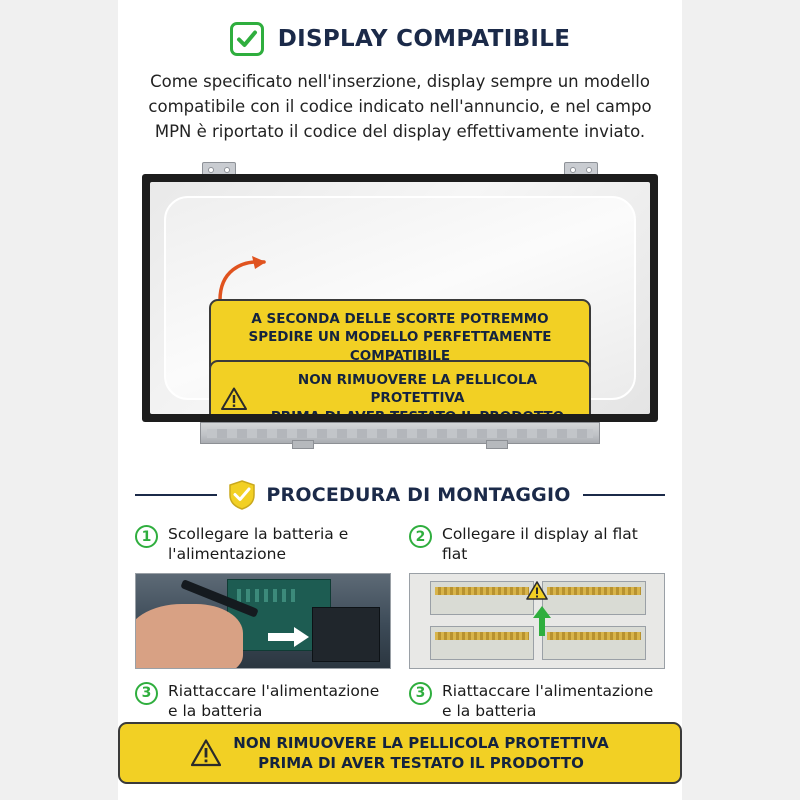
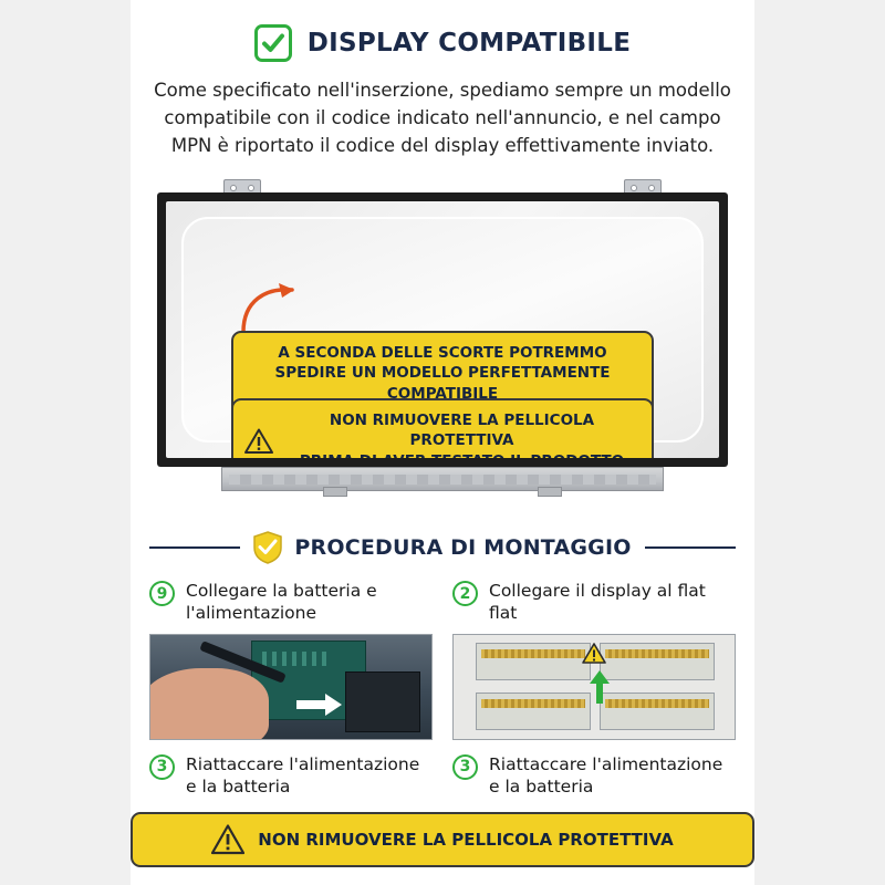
  DISPLAY COMPATIBILE
- Come specificato nell'inserzione, display sempre un modello compatibile con il codice indicato nell'annuncio, e nel campo MPN è riportato il codice del display effettivamente inviato.
+ Come specificato nell'inserzione, spediamo sempre un modello compatibile con il codice indicato nell'annuncio, e nel campo MPN è riportato il codice del display effettivamente inviato.
  A SECONDA DELLE SCORTE POTREMMO SPEDIRE UN MODELLO PERFETTAMENTE COMPATIBILE
  NON RIMUOVERE LA PELLICOLA PROTETTIVA
  PROCEDURA DI MONTAGGIO
- 1
+ 9
- Scollegare la batteria e l'alimentazione
+ Collegare la batteria e l'alimentazione
  2
  Collegare il display al flat flat
  3
  Riattaccare l'alimentazione e la batteria
  3
  Riattaccare l'alimentazione e la batteria
  NON RIMUOVERE LA PELLICOLA PROTETTIVA
- PRIMA DI AVER TESTATO IL PRODOTTO
